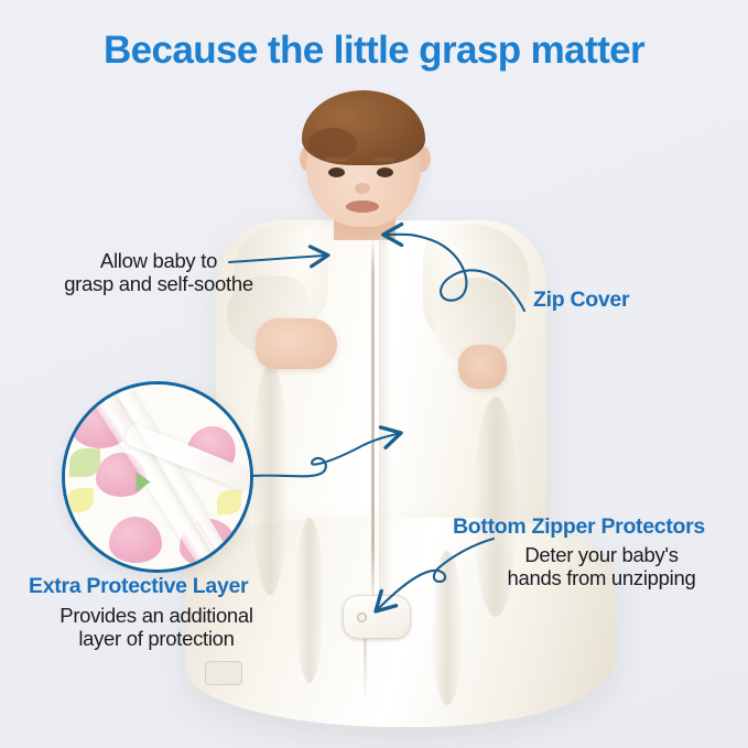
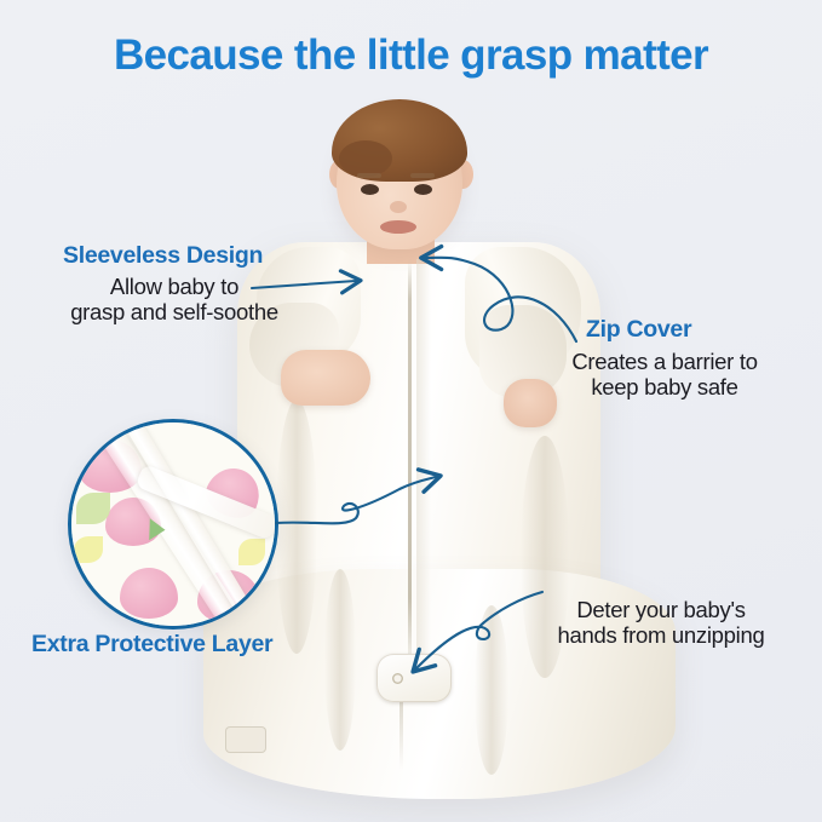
  Because the little grasp matter
+ Sleeveless Design
  Allow baby to
  grasp and self-soothe
  Zip Cover
+ Creates a barrier to
+ keep baby safe
  Extra Protective Layer
- Provides an additional
- layer of protection
- Bottom Zipper Protectors
  Deter your baby's
  hands from unzipping
